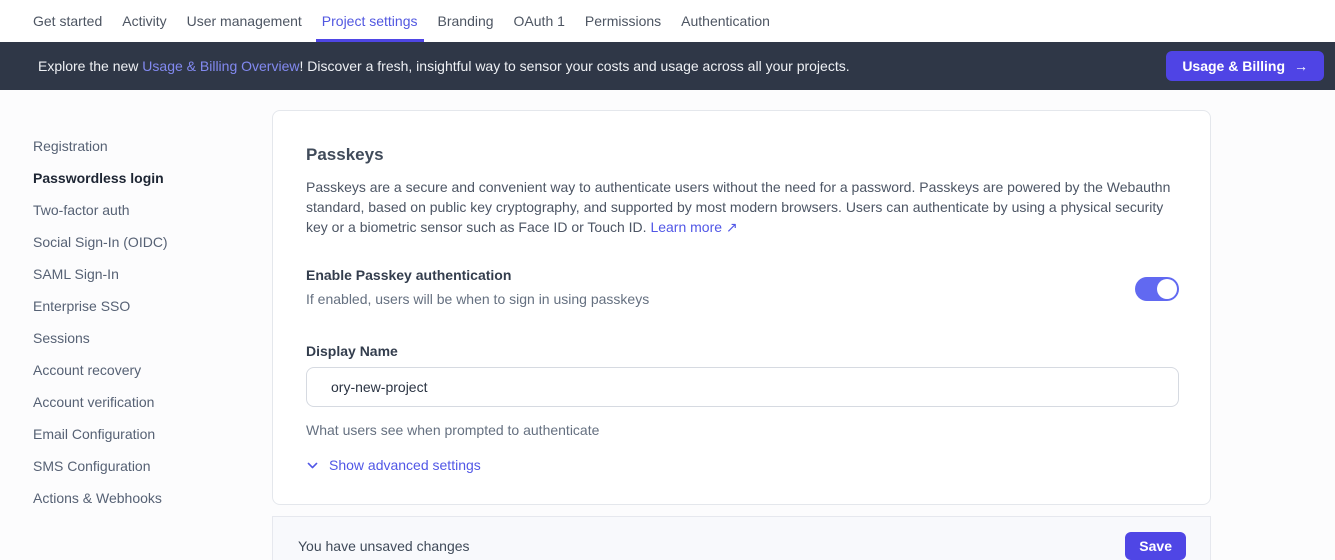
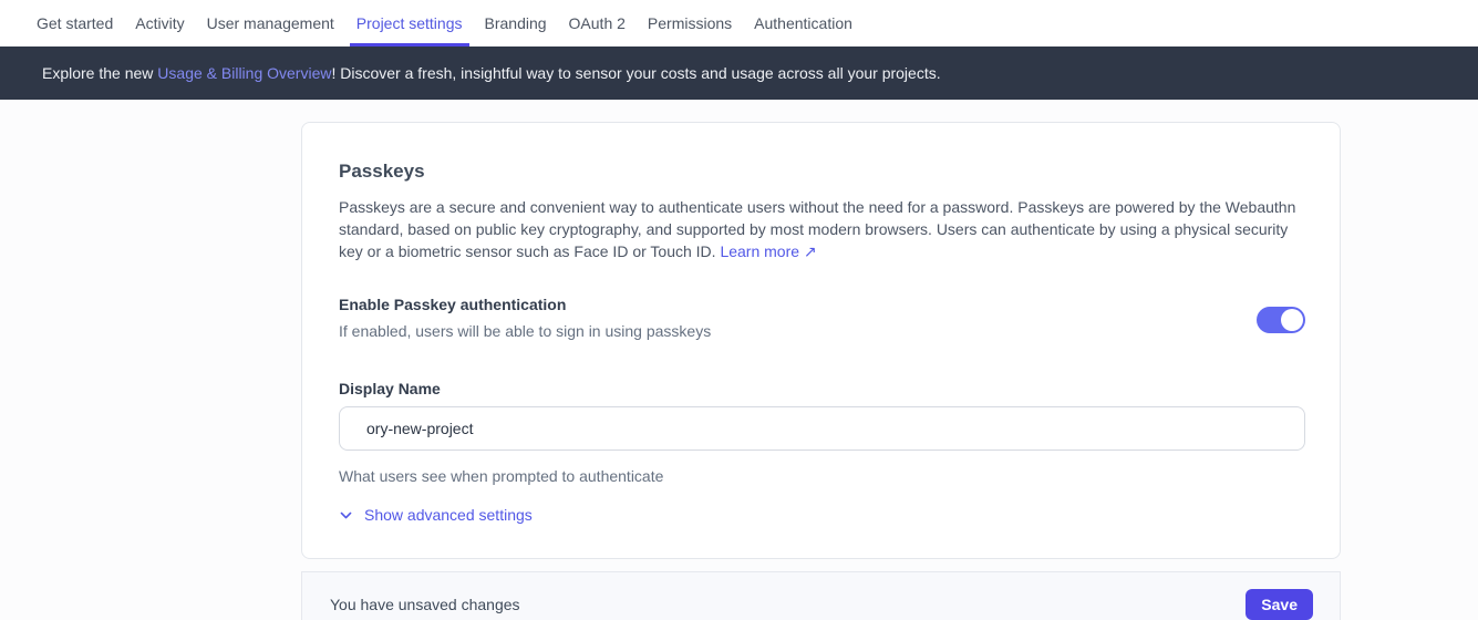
  Get started
  Activity
  User management
  Project settings
  Branding
- OAuth 1
+ OAuth 2
  Permissions
  Authentication
  Explore the new Usage & Billing Overview! Discover a fresh, insightful way to sensor your costs and usage across all your projects.
- Usage & Billing
- →
- Registration
- Passwordless login
- Two-factor auth
- Social Sign-In (OIDC)
- SAML Sign-In
- Enterprise SSO
- Sessions
- Account recovery
- Account verification
- Email Configuration
- SMS Configuration
- Actions & Webhooks
  Passkeys
  Passkeys are a secure and convenient way to authenticate users without the need for a password. Passkeys are powered by the Webauthn standard, based on public key cryptography, and supported by most modern browsers. Users can authenticate by using a physical security key or a biometric sensor such as Face ID or Touch ID. Learn more ↗
  Enable Passkey authentication
- If enabled, users will be when to sign in using passkeys
+ If enabled, users will be able to sign in using passkeys
  Display Name
  ory-new-project
  What users see when prompted to authenticate
  Show advanced settings
  You have unsaved changes
  Save
